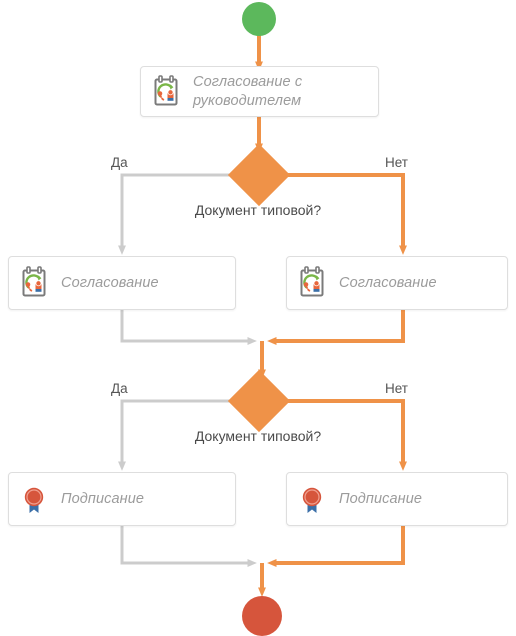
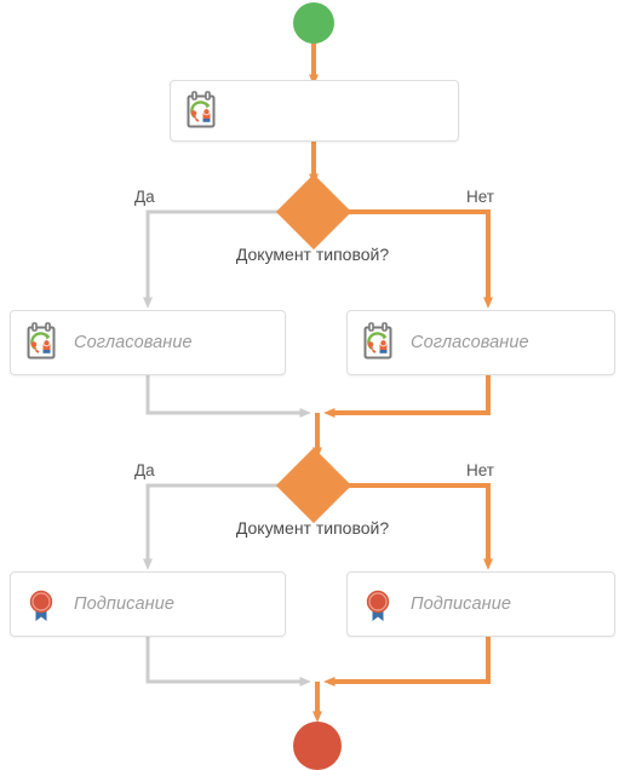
- Согласование с руководителем
  Да
  Нет
  Документ типовой?
  Согласование
  Согласование
  Да
  Нет
  Документ типовой?
  Подписание
  Подписание
